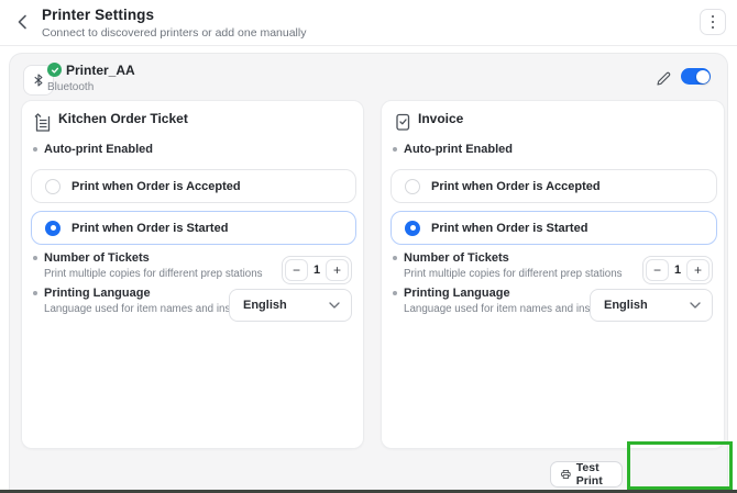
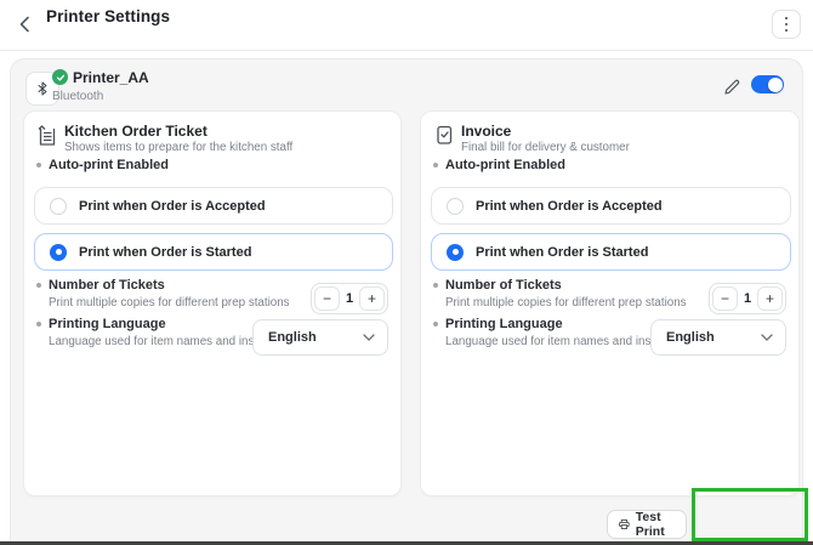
  Printer Settings
- Connect to discovered printers or add one manually
  Printer_AA
  Bluetooth
  Kitchen Order Ticket
+ Shows items to prepare for the kitchen staff
  Auto-print Enabled
  Print when Order is Accepted
  Print when Order is Started
  Number of Tickets
  Print multiple copies for different prep stations
  −
  1
  +
  Printing Language
  Language used for item names and ins
  English
  Invoice
+ Final bill for delivery & customer
  Auto-print Enabled
  Print when Order is Accepted
  Print when Order is Started
  Number of Tickets
  Print multiple copies for different prep stations
  −
  1
  +
  Printing Language
  Language used for item names and ins
  English
  Test Print
